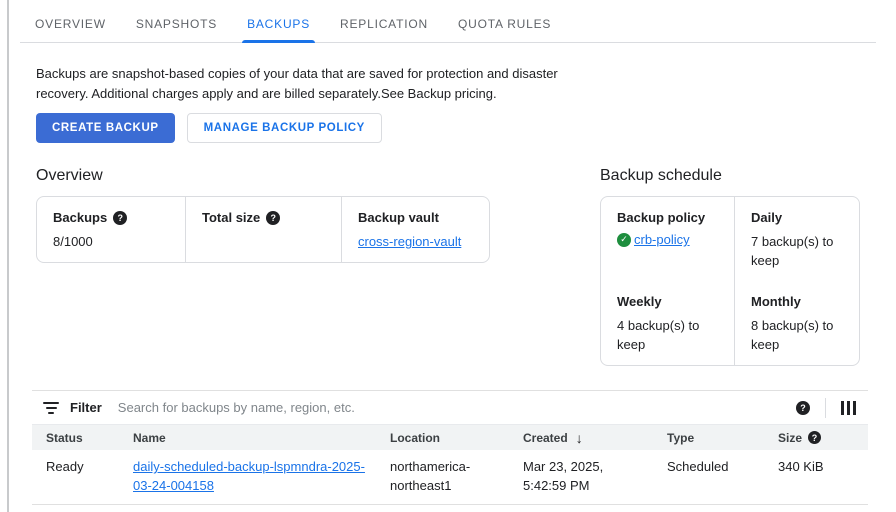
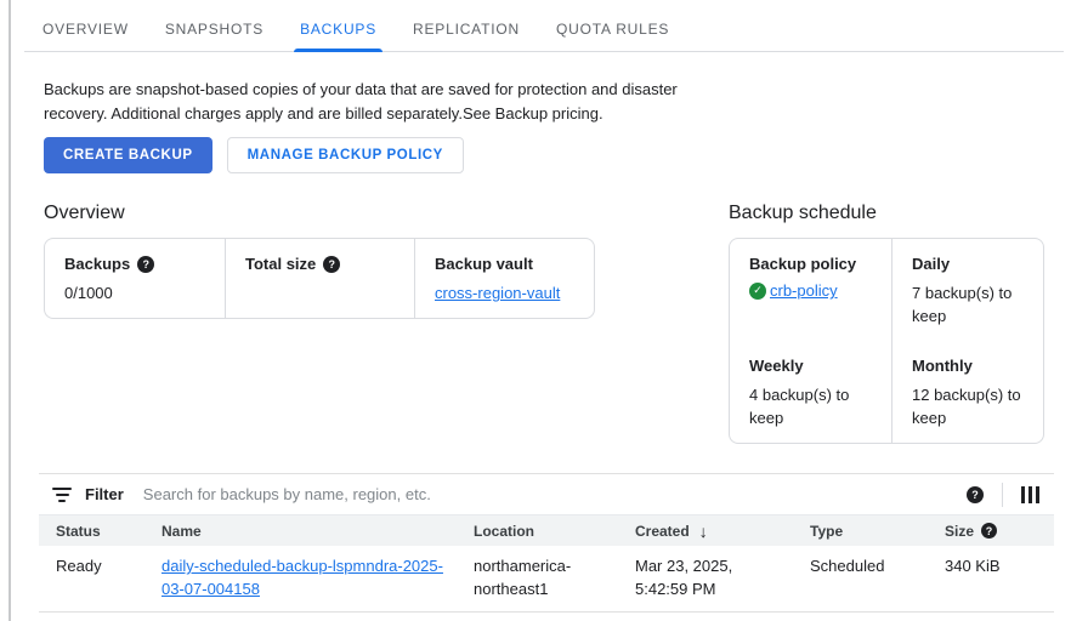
  OVERVIEW
  SNAPSHOTS
  BACKUPS
  REPLICATION
  QUOTA RULES
  Backups are snapshot-based copies of your data that are saved for protection and disaster recovery. Additional charges apply and are billed separately.See Backup pricing.
  CREATE BACKUP
  MANAGE BACKUP POLICY
  Overview
  Backup schedule
  Backups
  ?
- 8/1000
+ 0/1000
  Total size
  ?
  Backup vault
  cross-region-vault
  Backup policy
  ✓
  crb-policy
  Daily
  7 backup(s) to keep
  Weekly
  4 backup(s) to keep
  Monthly
- 8 backup(s) to keep
+ 12 backup(s) to keep
  Filter
  Search for backups by name, region, etc.
  ?
  Status
  Name
  Location
  Created
  ↓
  Type
  Size
  ?
  Ready
- daily-scheduled-backup-lspmndra-2025-03-24-004158
+ daily-scheduled-backup-lspmndra-2025-03-07-004158
  northamerica-northeast1
  Mar 23, 2025, 5:42:59 PM
  Scheduled
  340 KiB
